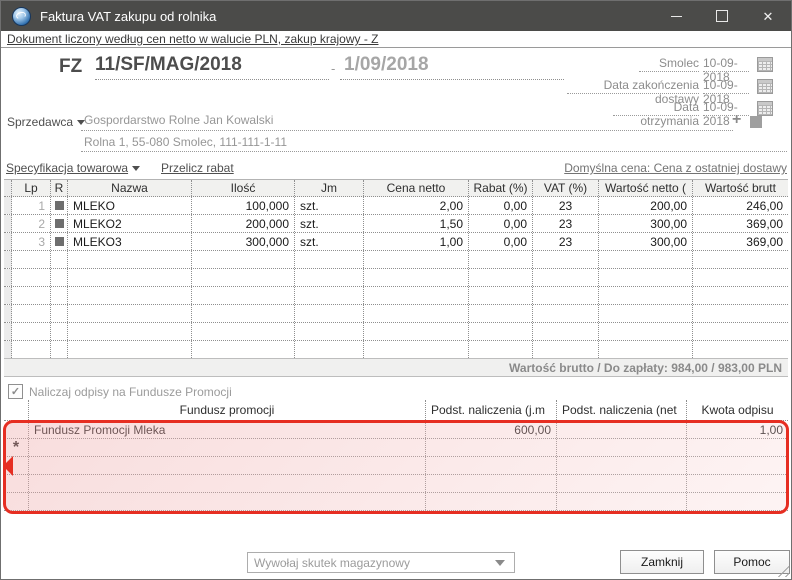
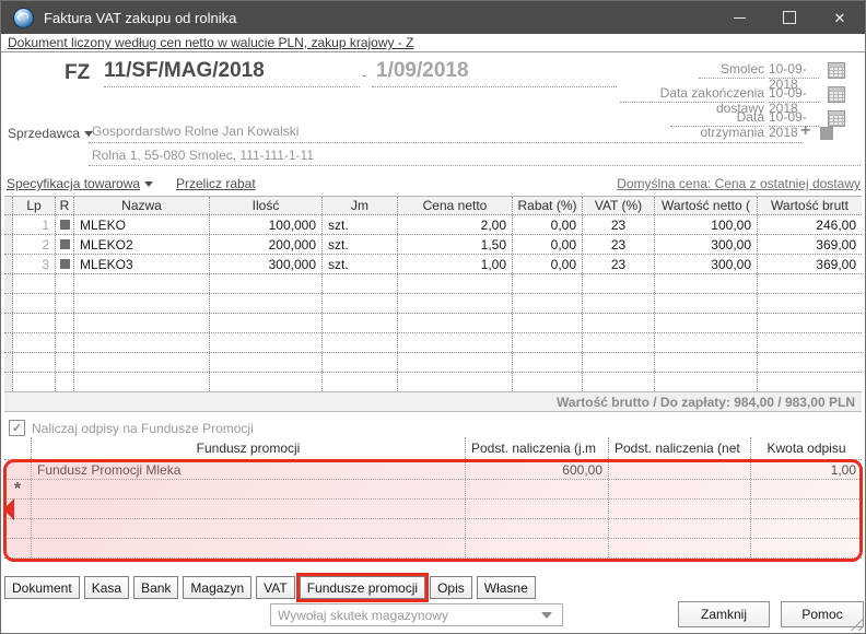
  Faktura VAT zakupu od rolnika
  ✕
  Dokument liczony według cen netto w walucie PLN, zakup krajowy - Z
  FZ
  11/SF/MAG/2018
  -
  1/09/2018
  Smolec
  10-09-2018
  Data zakończenia dostawy
  10-09-2018
  Data otrzymania
  10-09-2018
  Sprzedawca
  Gospordarstwo Rolne Jan Kowalski
  +
  Rolna 1, 55-080 Smolec, 111-111-1-11
  Specyfikacja towarowa
  Przelicz rabat
  Domyślna cena: Cena z ostatniej dostawy
  Lp
  R
  Nazwa
  Ilość
  Jm
  Cena netto
  Rabat (%)
  VAT (%)
  Wartość netto (
  Wartość brutt
  1
  MLEKO
  100,000
  szt.
  2,00
  0,00
  23
- 200,00
+ 100,00
  246,00
  2
  MLEKO2
  200,000
  szt.
  1,50
  0,00
  23
  300,00
  369,00
  3
  MLEKO3
  300,000
  szt.
  1,00
  0,00
  23
  300,00
  369,00
  Wartość brutto / Do zapłaty: 984,00 / 983,00 PLN
  ✓
  Naliczaj odpisy na Fundusze Promocji
  Fundusz promocji
  Podst. naliczenia (j.m
  Podst. naliczenia (net
  Kwota odpisu
+ Dokument
+ Kasa
+ Bank
+ Magazyn
+ VAT
+ Fundusze promocji
+ Opis
+ Własne
  Wywołaj skutek magazynowy
  Zamknij
  Pomoc
